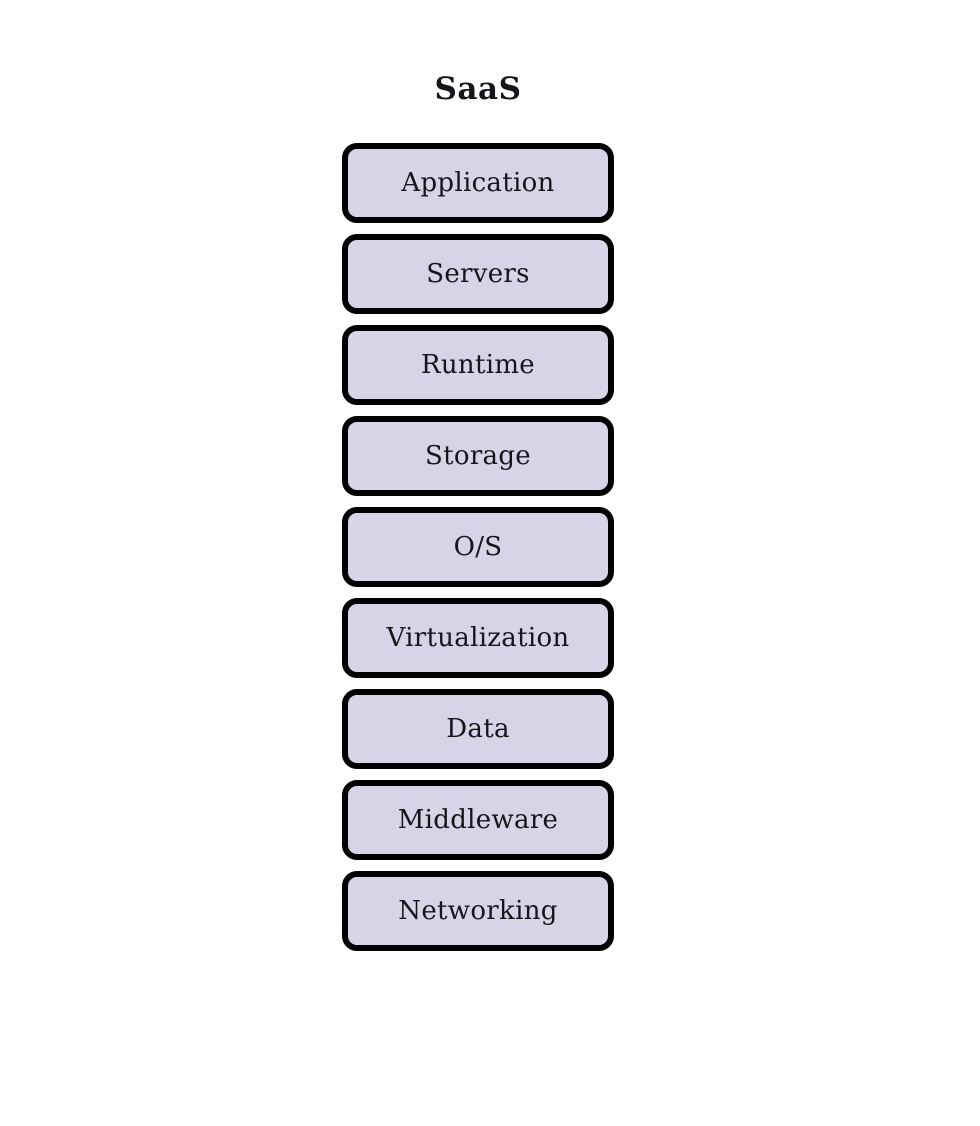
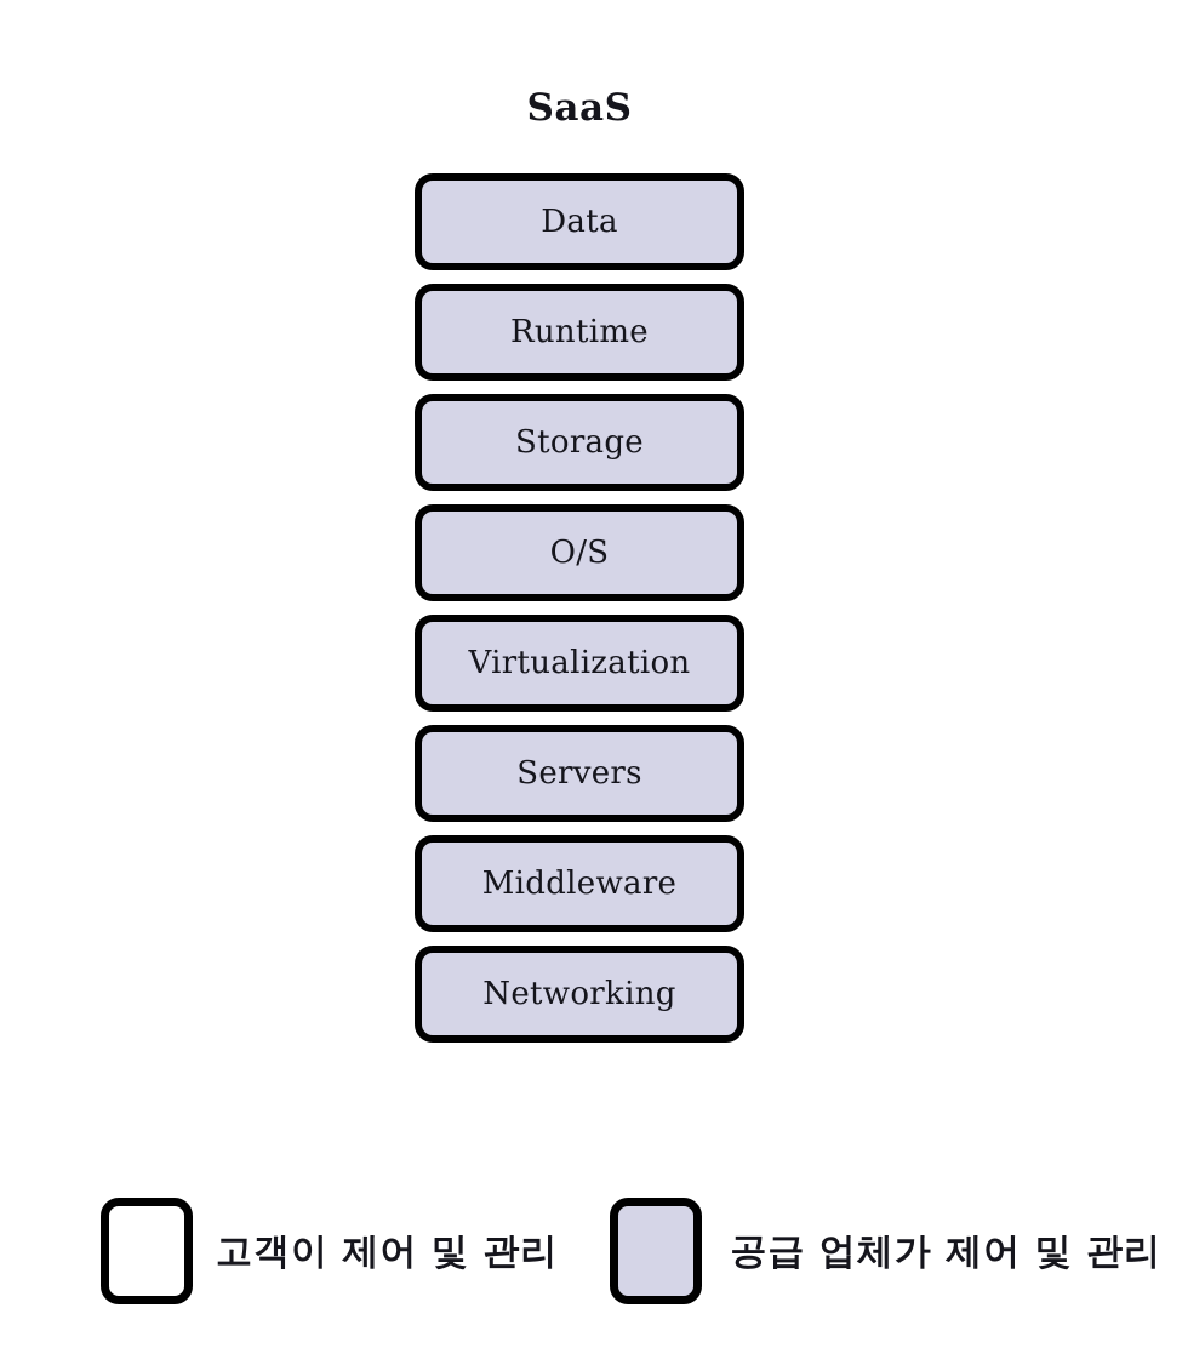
  SaaS
- Application
- Servers
+ Data
  Runtime
  Storage
  O/S
  Virtualization
- Data
+ Servers
  Middleware
  Networking
+ 고객이 제어 및 관리
+ 공급 업체가 제어 및 관리
